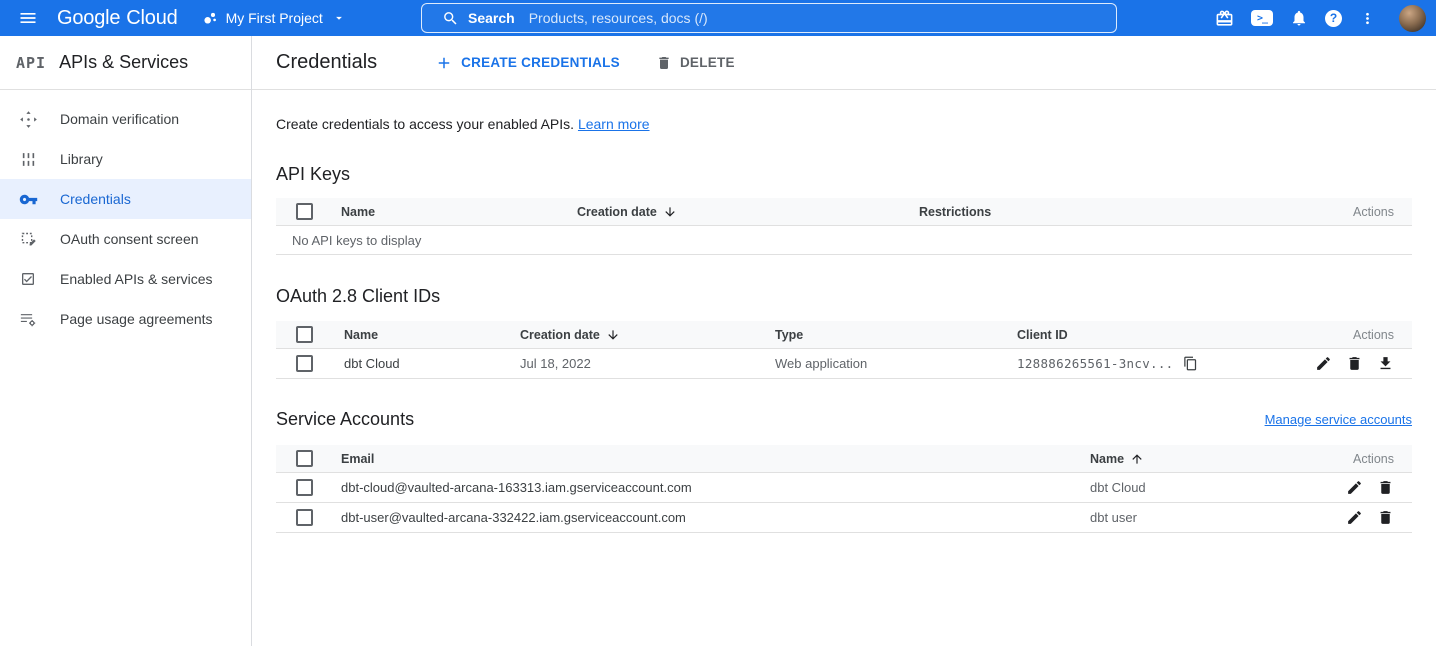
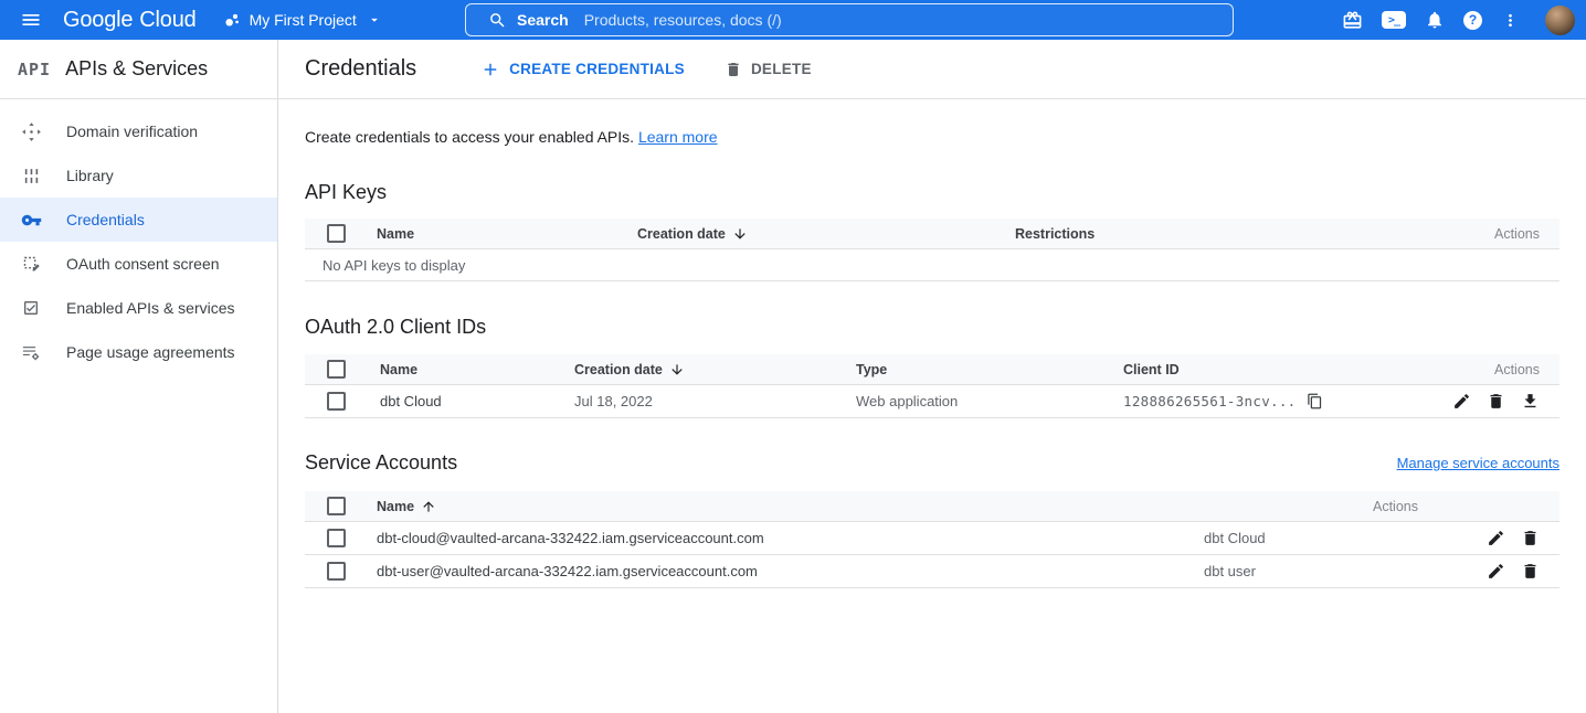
  Google
  Cloud
  My First Project
  Search
  Products, resources, docs (/)
  >_
  ?
  API
  APIs & Services
  Domain verification
  Library
  Credentials
  OAuth consent screen
  Enabled APIs & services
  Page usage agreements
  Credentials
  CREATE CREDENTIALS
  DELETE
  Create credentials to access your enabled APIs. Learn more
  API Keys
  Name
  Creation date
  Restrictions
  Actions
  No API keys to display
- OAuth 2.8 Client IDs
+ OAuth 2.0 Client IDs
  Name
  Creation date
  Type
  Client ID
  Actions
  dbt Cloud
  Jul 18, 2022
  Web application
  128886265561-3ncv...
  Service Accounts
  Manage service accounts
- Email
  Name
  Actions
- dbt-cloud@vaulted-arcana-163313.iam.gserviceaccount.com
+ dbt-cloud@vaulted-arcana-332422.iam.gserviceaccount.com
  dbt Cloud
  dbt-user@vaulted-arcana-332422.iam.gserviceaccount.com
  dbt user
